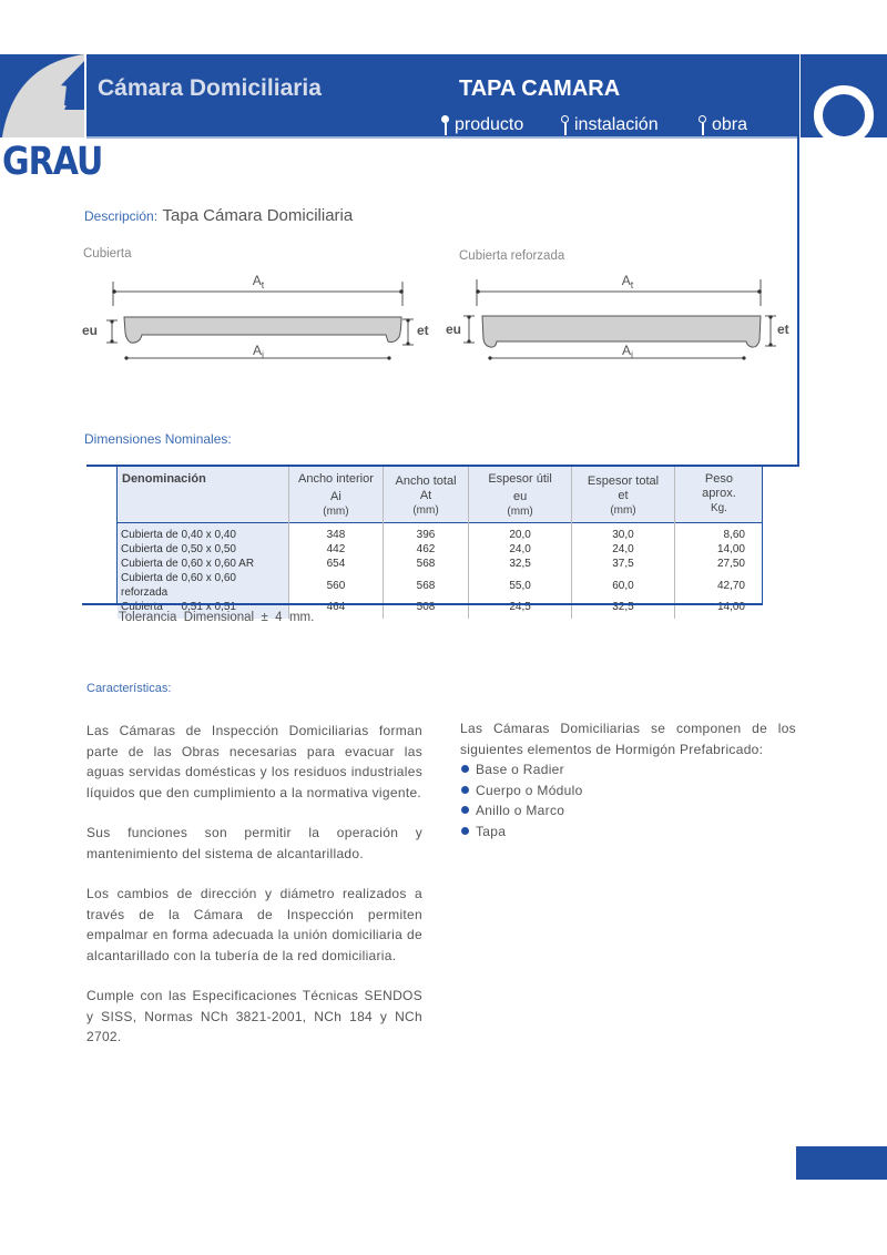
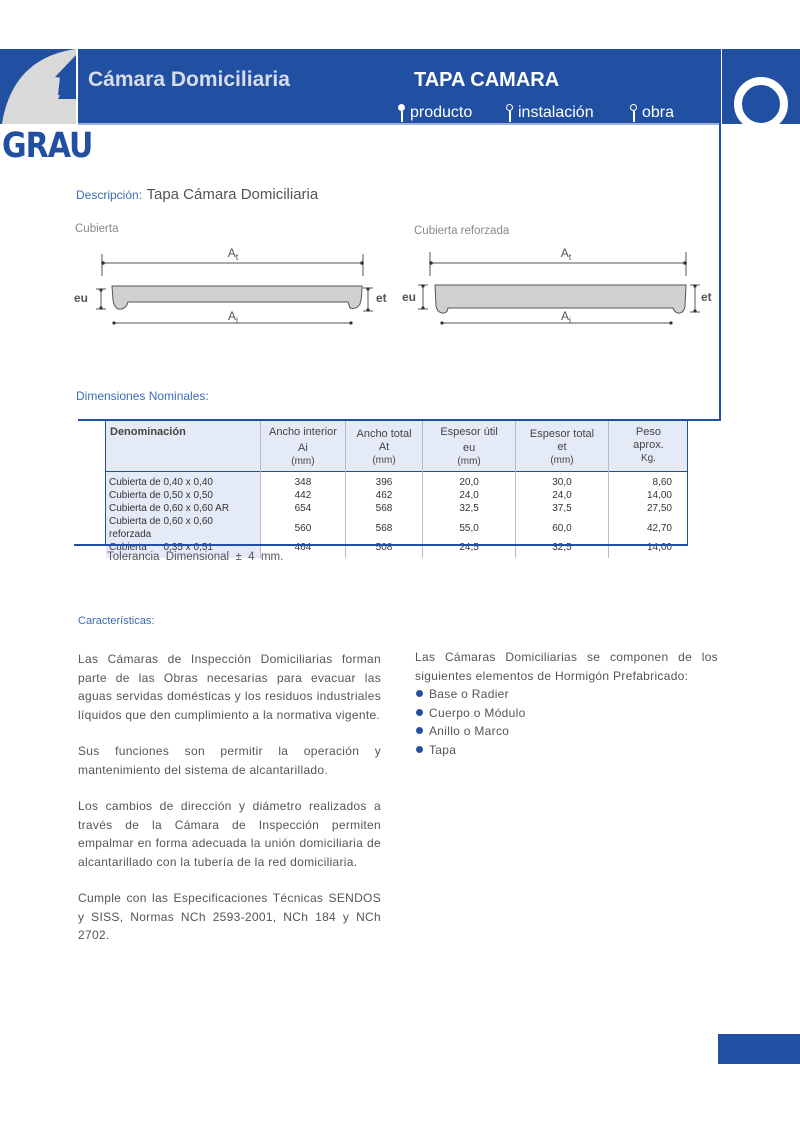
  GRAU
  Cámara Domiciliaria
  TAPA CAMARA
  producto
  instalación
  obra
  Descripción: Tapa Cámara Domiciliaria
  Cubierta
  At
  Ai
  eu
  et
  Cubierta reforzada
  At
  Ai
  eu
  et
  Dimensiones Nominales:
  Denominación	Ancho interior Ai (mm)	Ancho total At (mm)	Espesor útil eu (mm)	Espesor total et (mm)	Peso aprox. Kg.
  Cubierta de 0,40 x 0,40	348	396	20,0	30,0	8,60
  Cubierta de 0,50 x 0,50	442	462	24,0	24,0	14,00
  Cubierta de 0,60 x 0,60 AR	654	568	32,5	37,5	27,50
  Cubierta de 0,60 x 0,60 reforzada	560	568	55,0	60,0	42,70
- Cubierta 0,51 x 0,51	464	508	24,5	32,5	14,00
+ Cubierta 0,35 x 0,51	464	508	24,5	32,5	14,00
  Tolerancia Dimensional ± 4 mm.
  Características:
  Las Cámaras de Inspección Domiciliarias forman parte de las Obras necesarias para evacuar las aguas servidas domésticas y los residuos industriales líquidos que den cumplimiento a la normativa vigente.
  Sus funciones son permitir la operación y mantenimiento del sistema de alcantarillado.
  Los cambios de dirección y diámetro realizados a través de la Cámara de Inspección permiten empalmar en forma adecuada la unión domiciliaria de alcantarillado con la tubería de la red domiciliaria.
- Cumple con las Especificaciones Técnicas SENDOS y SISS, Normas NCh 3821-2001, NCh 184 y NCh 2702.
+ Cumple con las Especificaciones Técnicas SENDOS y SISS, Normas NCh 2593-2001, NCh 184 y NCh 2702.
  Las Cámaras Domiciliarias se componen de los siguientes elementos de Hormigón Prefabricado:
  Base o Radier
  Cuerpo o Módulo
  Anillo o Marco
  Tapa
